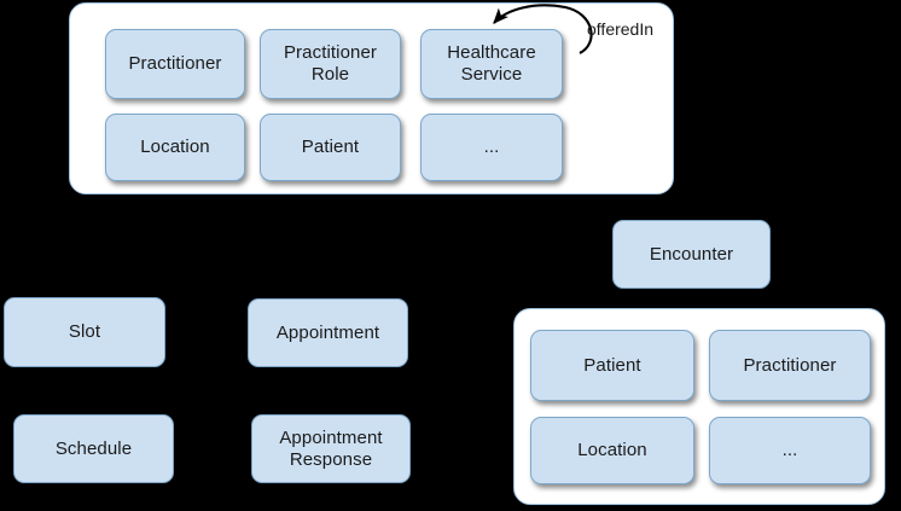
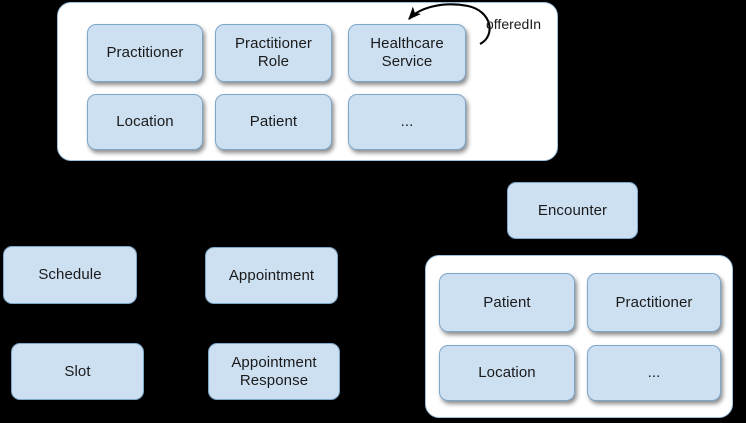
  Practitioner
  Practitioner
  Role
  Healthcare
  Service
  Location
  Patient
  ...
  offeredIn
  Encounter
- Slot
+ Schedule
  Appointment
- Schedule
+ Slot
  Appointment
  Response
  Patient
  Practitioner
  Location
  ...
